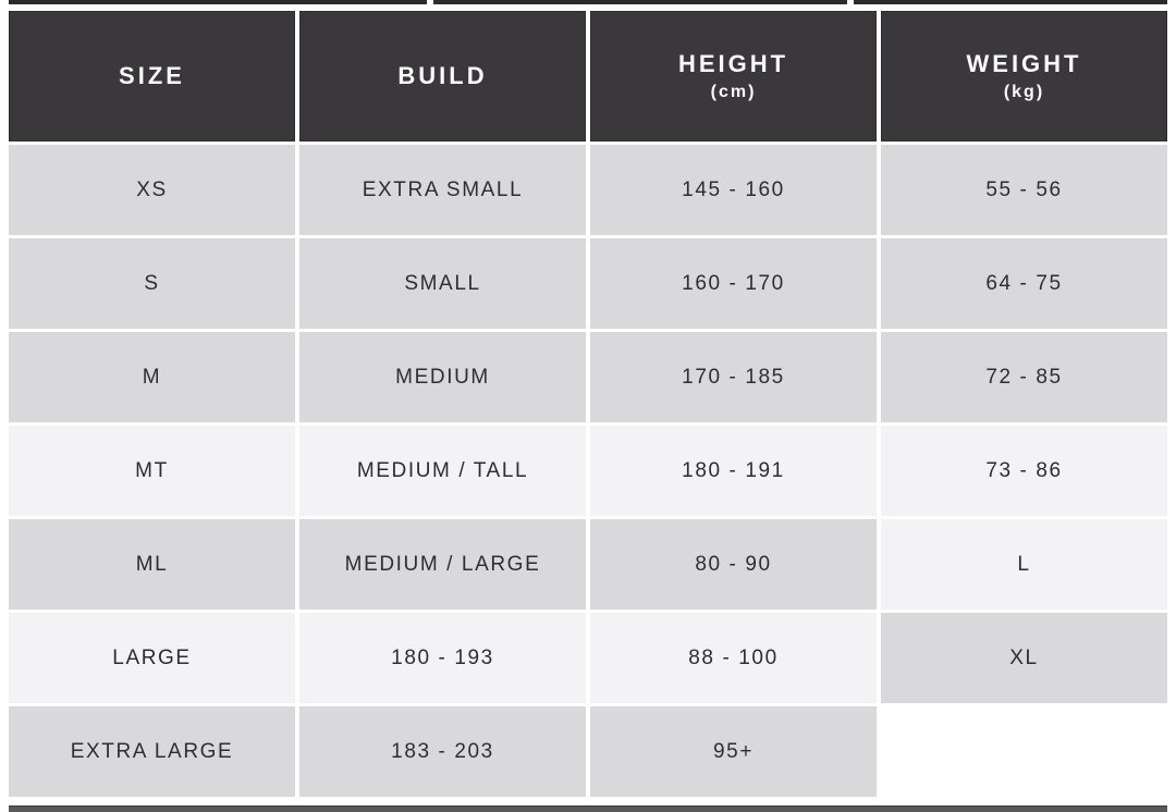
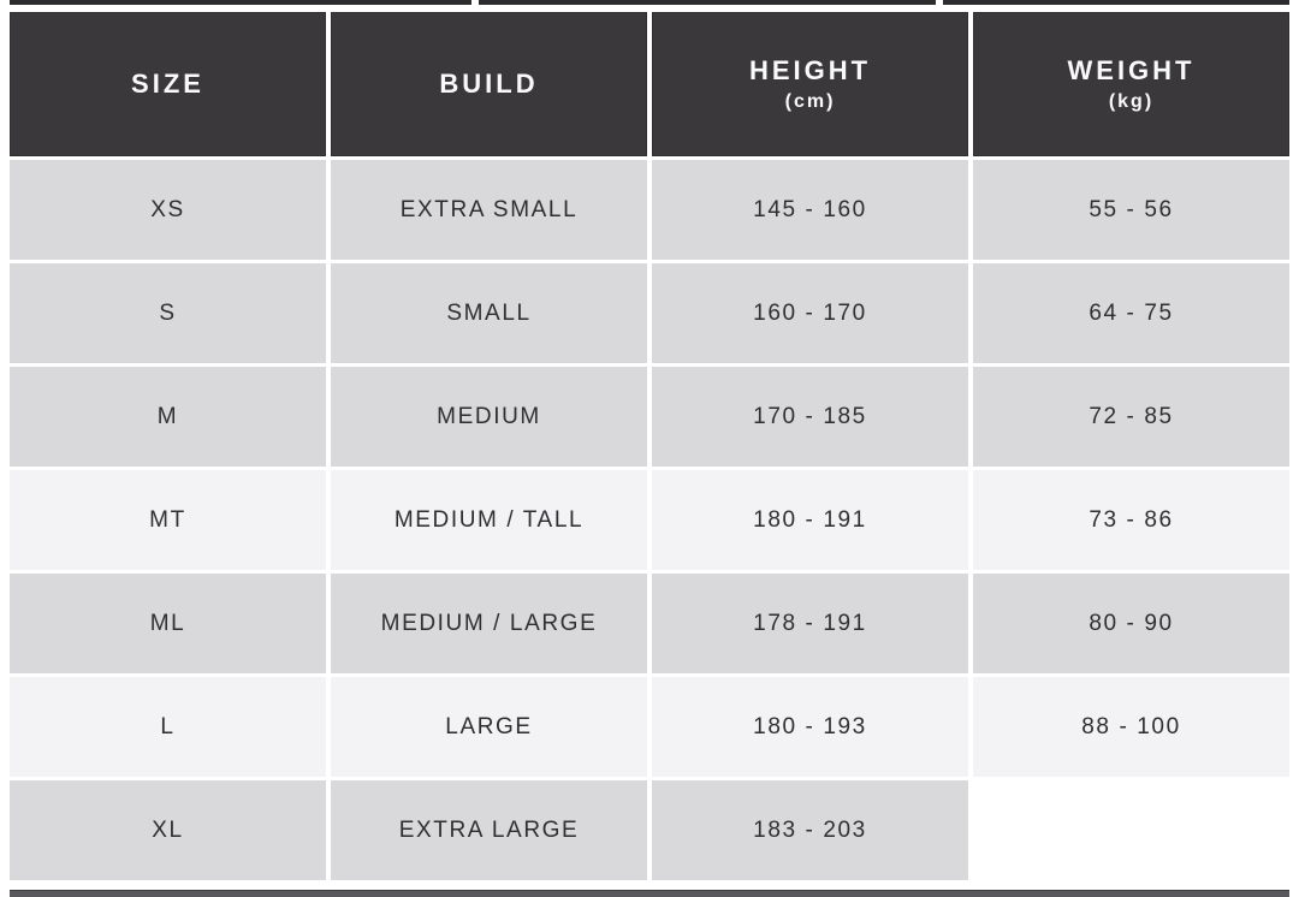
  SIZE
  BUILD
  HEIGHT
  (cm)
  WEIGHT
  (kg)
  XS
  EXTRA SMALL
  145 - 160
  55 - 56
  S
  SMALL
  160 - 170
  64 - 75
  M
  MEDIUM
  170 - 185
  72 - 85
  MT
  MEDIUM / TALL
  180 - 191
  73 - 86
  ML
  MEDIUM / LARGE
+ 178 - 191
  80 - 90
  L
  LARGE
  180 - 193
  88 - 100
  XL
  EXTRA LARGE
  183 - 203
- 95+
